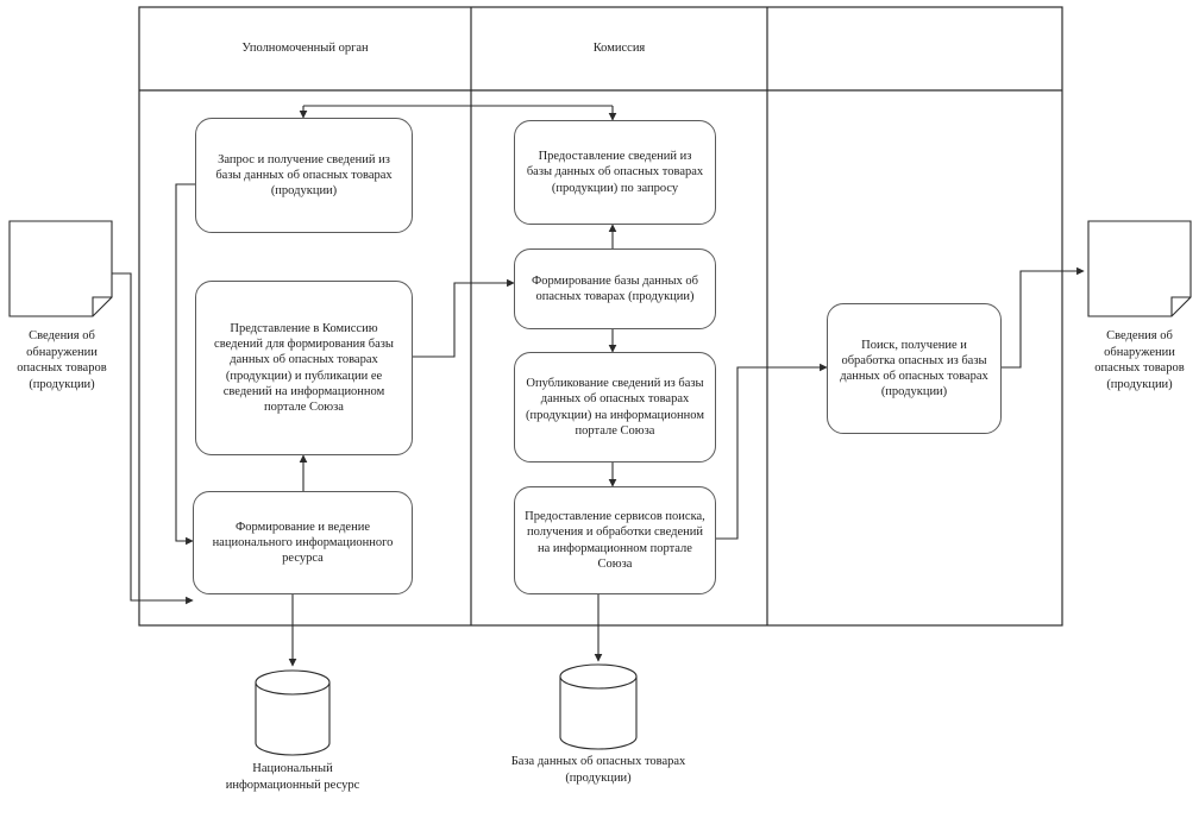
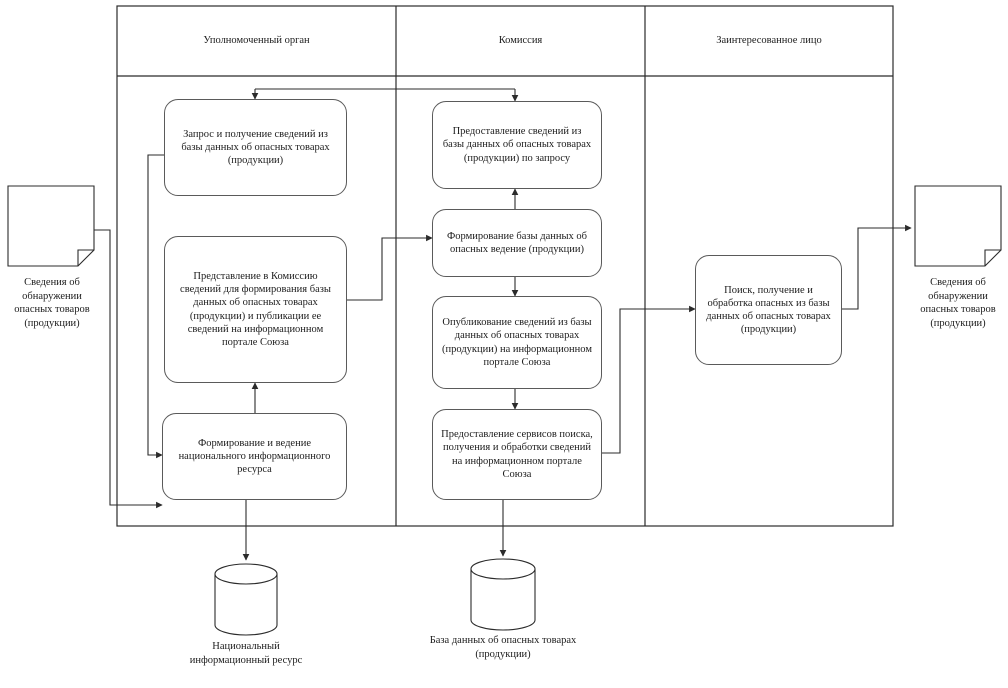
  Уполномоченный орган
  Комиссия
+ Заинтересованное лицо
  Запрос и получение сведений из базы данных об опасных товарах (продукции)
  Представление в Комиссию сведений для формирования базы данных об опасных товарах (продукции) и публикации ее сведений на информационном портале Союза
  Формирование и ведение национального информационного ресурса
  Предоставление сведений из базы данных об опасных товарах (продукции) по запросу
- Формирование базы данных об опасных товарах (продукции)
+ Формирование базы данных об опасных ведение (продукции)
  Опубликование сведений из базы данных об опасных товарах (продукции) на информационном портале Союза
  Предоставление сервисов поиска, получения и обработки сведений на информационном портале Союза
  Поиск, получение и обработка опасных из базы данных об опасных товарах (продукции)
  Сведения об обнаружении опасных товаров (продукции)
  Сведения об обнаружении опасных товаров (продукции)
  Национальный информационный ресурс
  База данных об опасных товарах (продукции)
